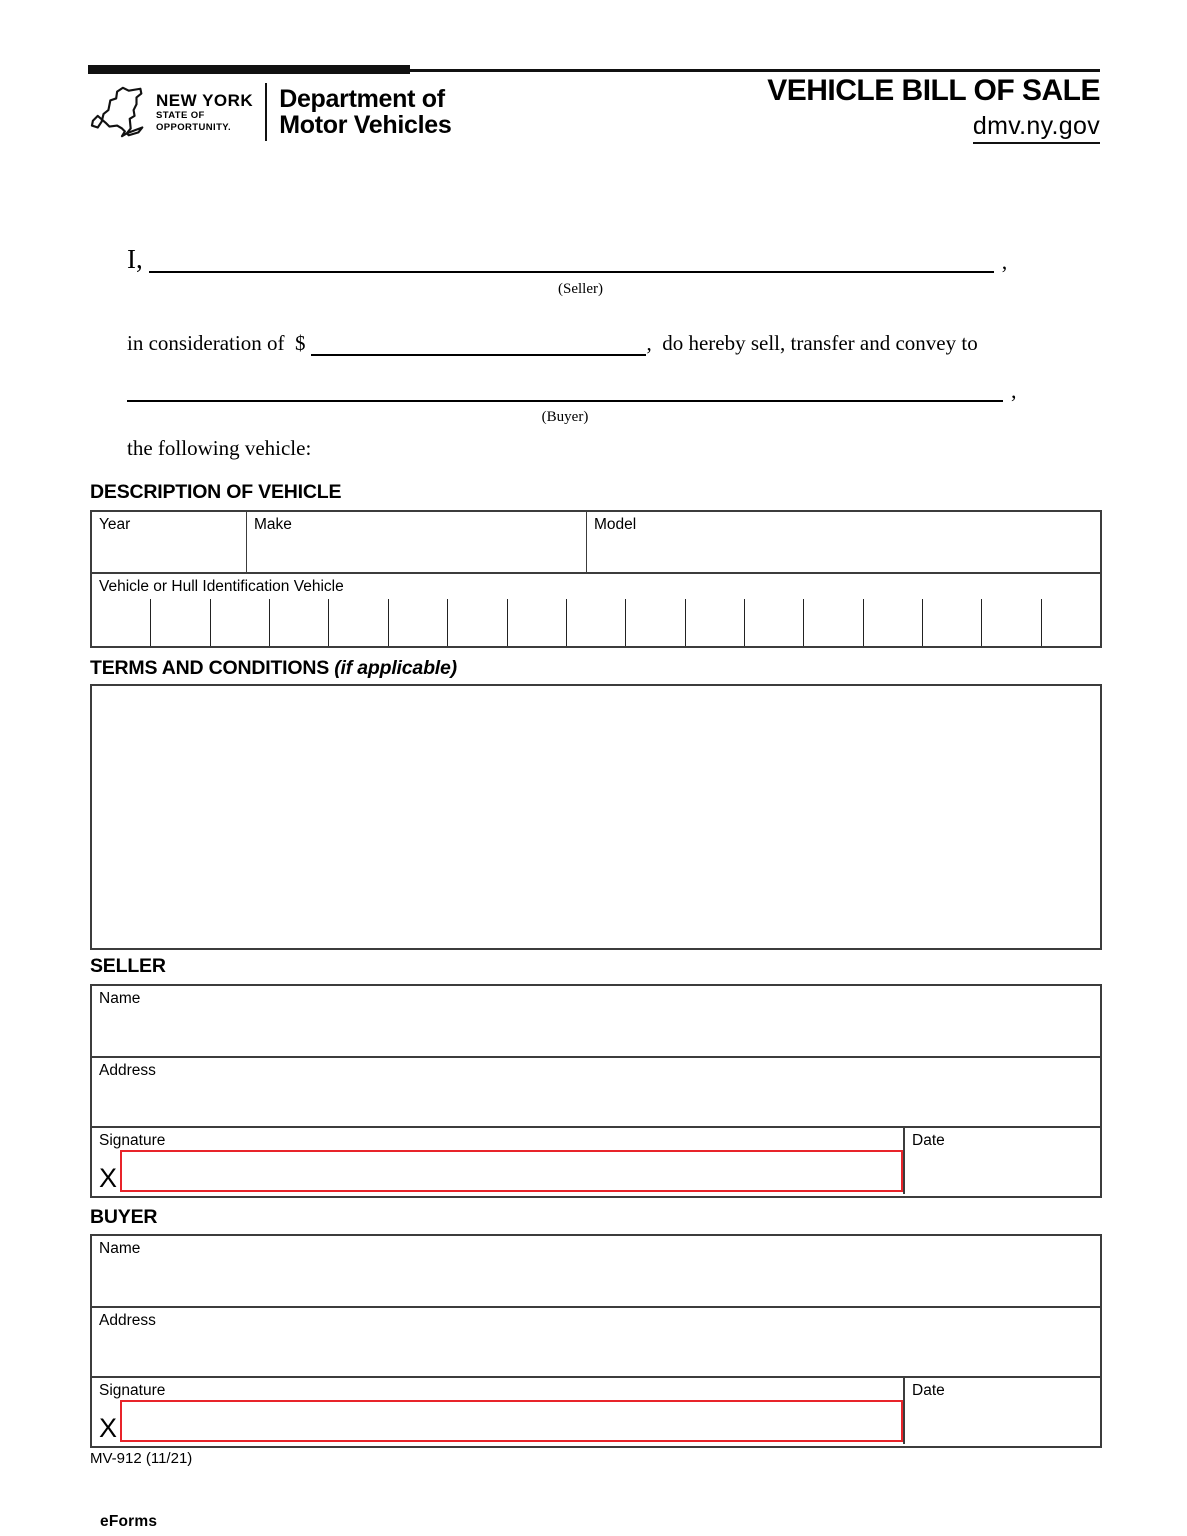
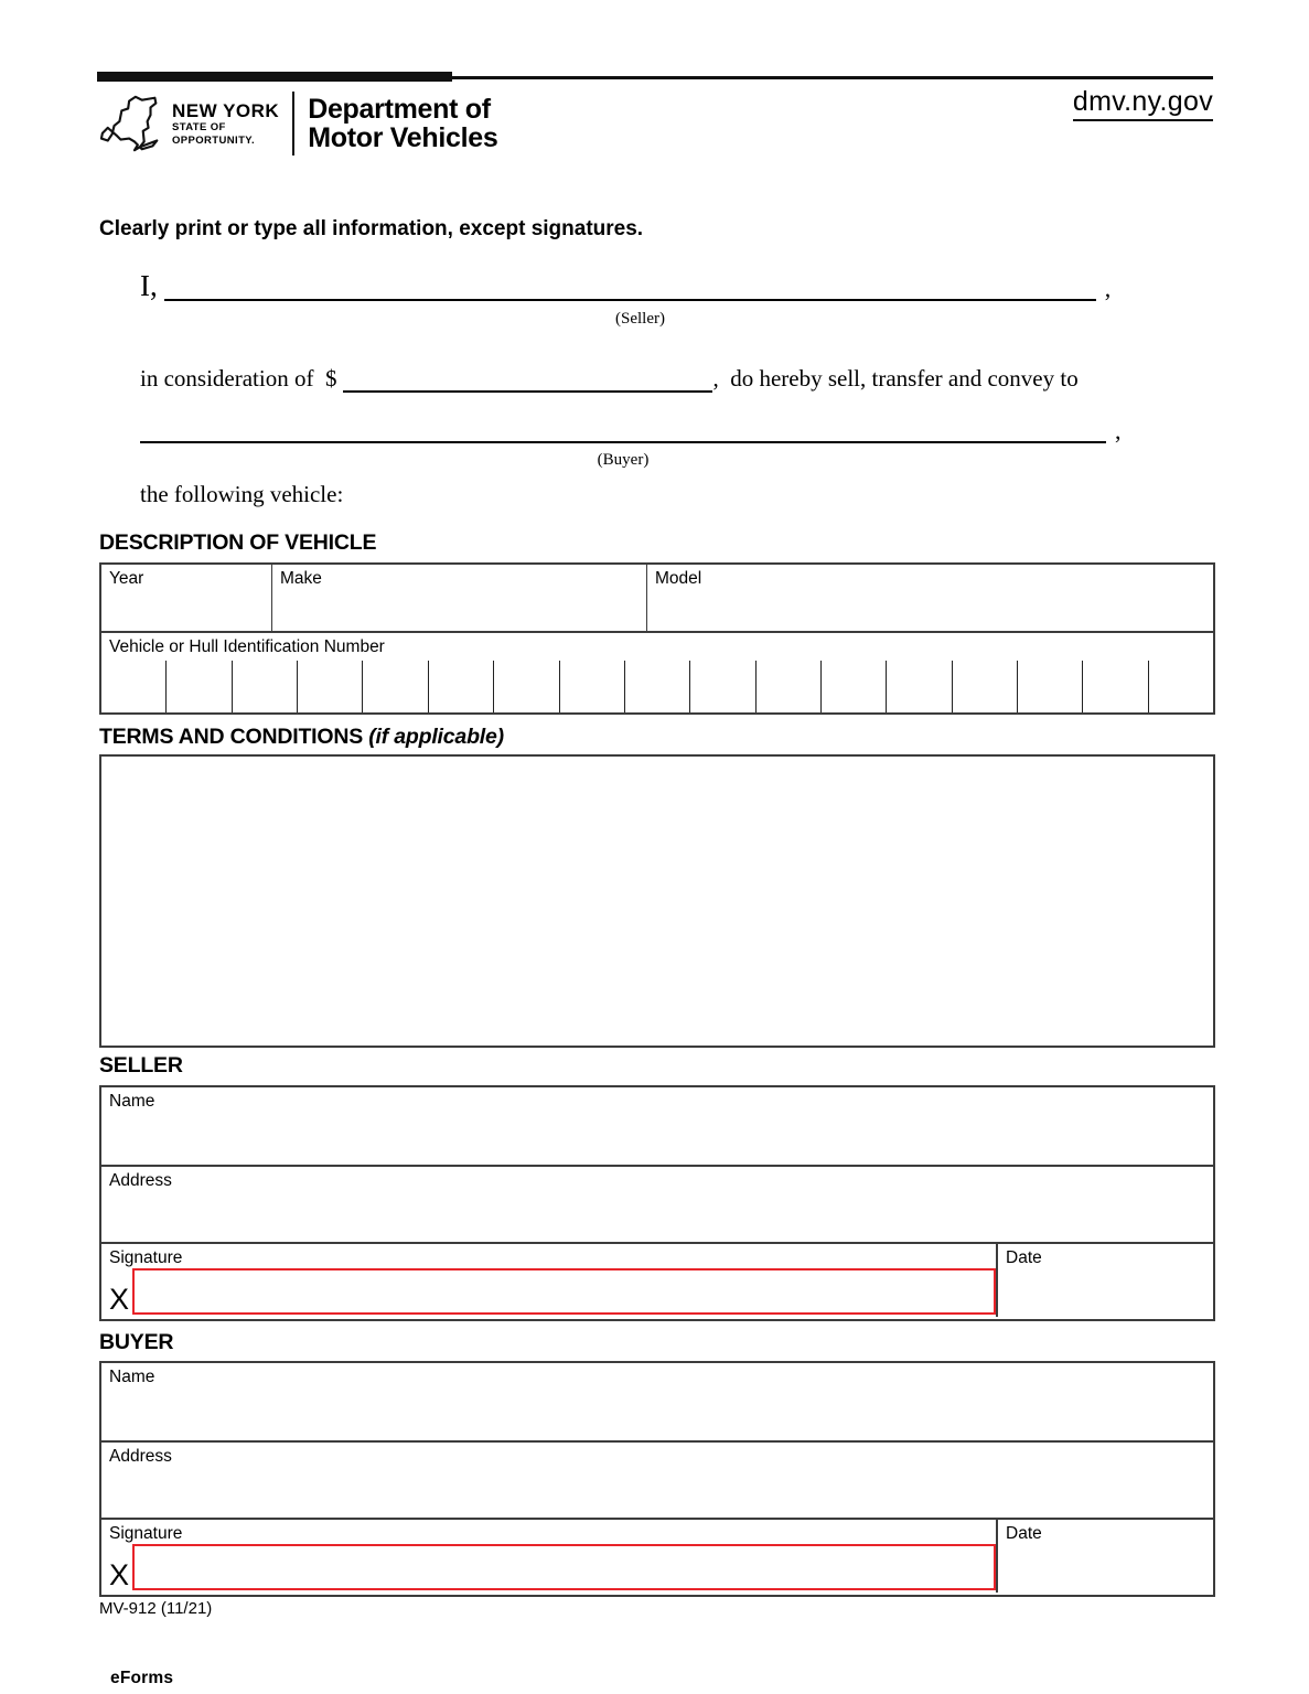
  NEW YORK
  STATE OF
  OPPORTUNITY.
  Department of
  Motor Vehicles
- VEHICLE BILL OF SALE
  dmv.ny.gov
+ Clearly print or type all information, except signatures.
  I,
  ,
  (Seller)
  in consideration of $
  , do hereby sell, transfer and convey to
  ,
  (Buyer)
  the following vehicle:
  DESCRIPTION OF VEHICLE
  Year
  Make
  Model
- Vehicle or Hull Identification Vehicle
+ Vehicle or Hull Identification Number
  TERMS AND CONDITIONS (if applicable)
  SELLER
  Name
  Address
  Signature
  X
  Date
  BUYER
  Name
  Address
  Signature
  X
  Date
  MV-912 (11/21)
  eForms
